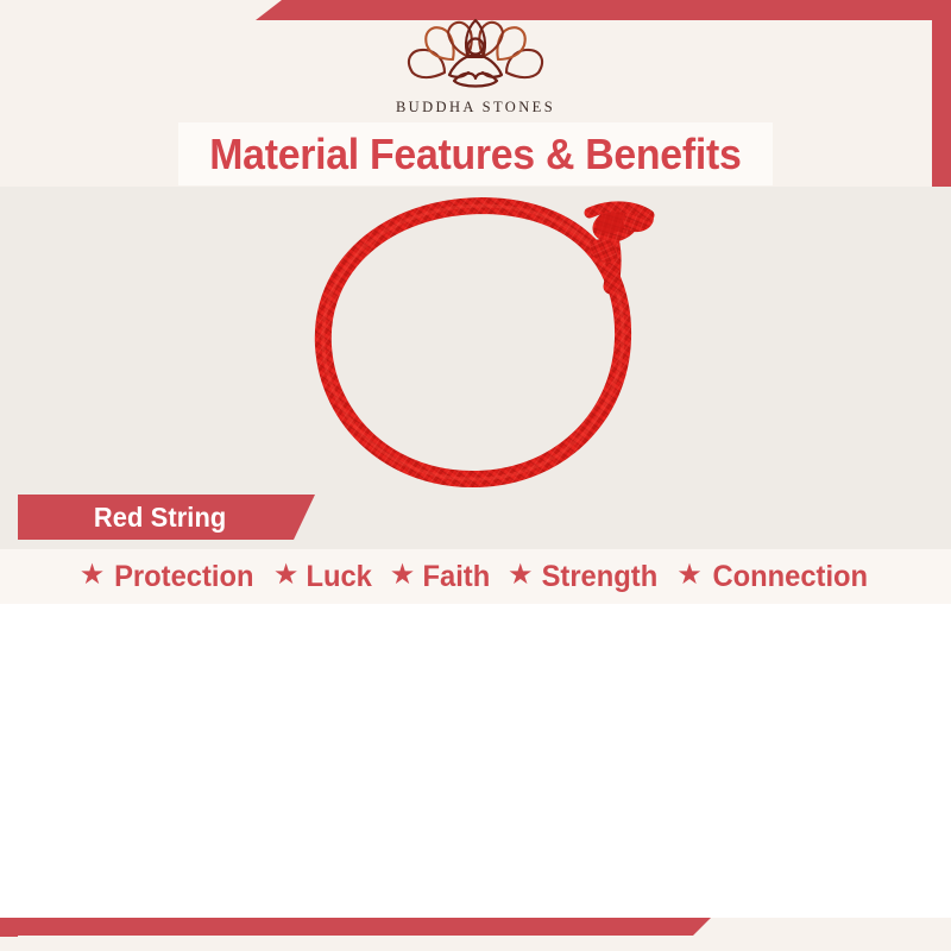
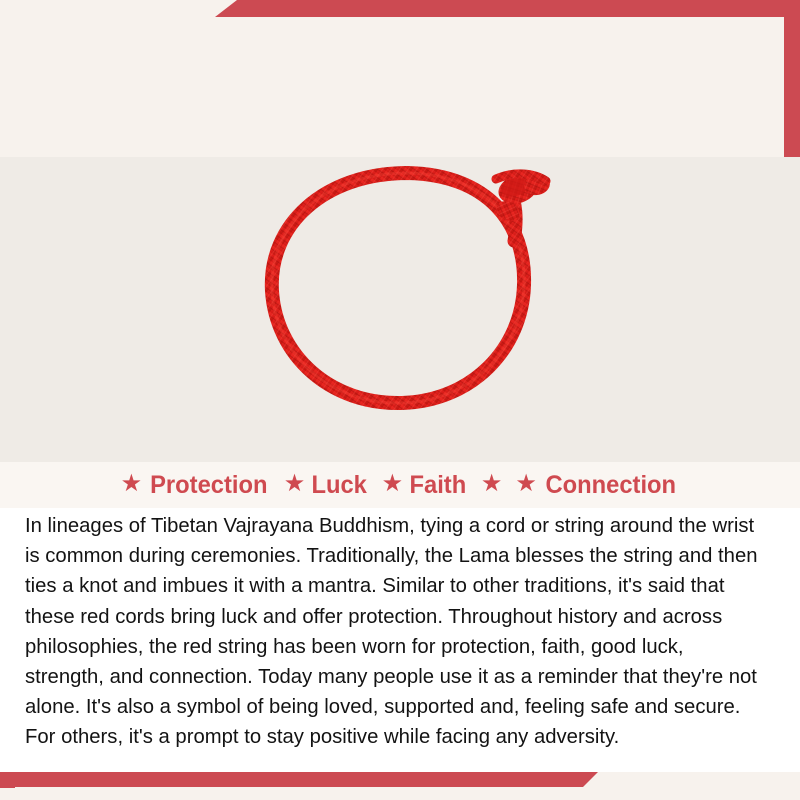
- BUDDHA STONES
- Material Features & Benefits
- Red String
  ★
  Protection
  ★
  Luck
  ★
  Faith
  ★
- Strength
  ★
  Connection
+ In lineages of Tibetan Vajrayana Buddhism, tying a cord or string around the wrist is common during ceremonies. Traditionally, the Lama blesses the string and then ties a knot and imbues it with a mantra. Similar to other traditions, it's said that these red cords bring luck and offer protection. Throughout history and across philosophies, the red string has been worn for protection, faith, good luck, strength, and connection. Today many people use it as a reminder that they're not alone. It's also a symbol of being loved, supported and, feeling safe and secure. For others, it's a prompt to stay positive while facing any adversity.
